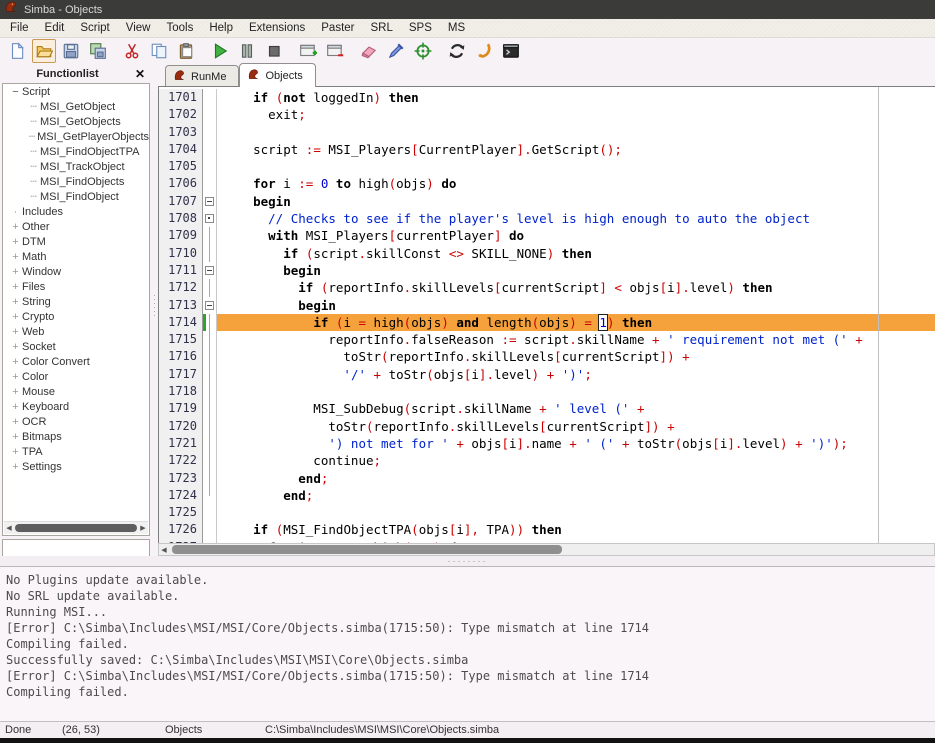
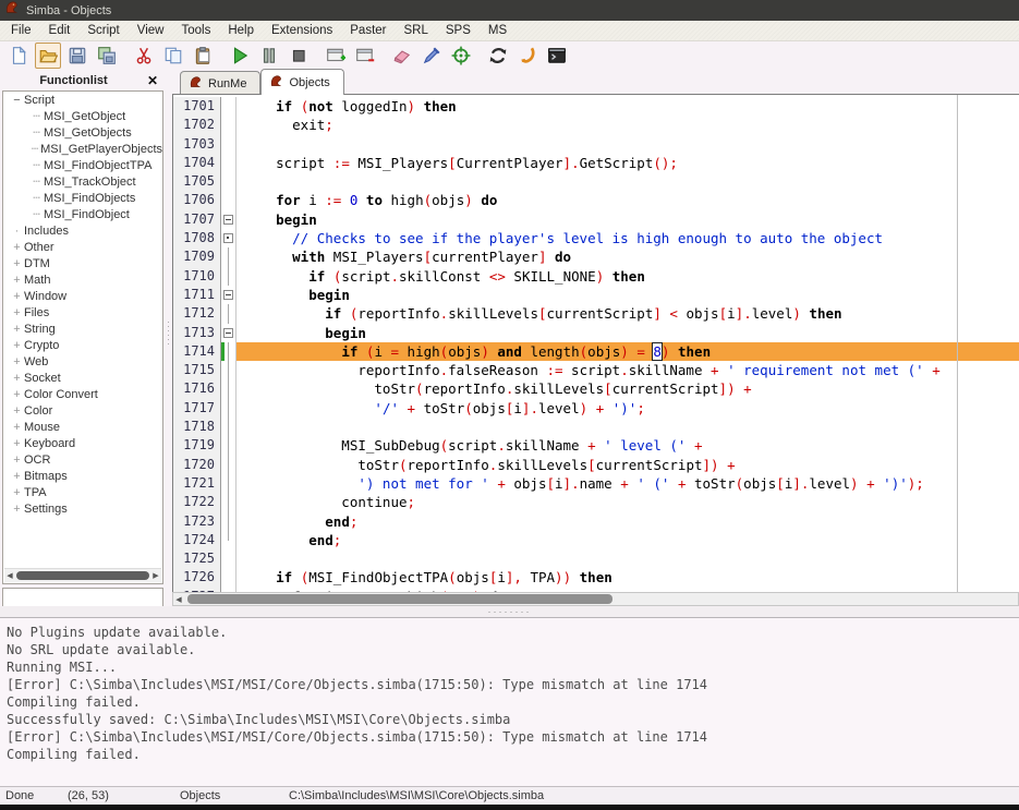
  Simba - Objects
  File
  Edit
  Script
  View
  Tools
  Help
  Extensions
  Paster
  SRL
  SPS
  MS
  Functionlist
  ✕
  −
  Script
  ┄
  MSI_GetObject
  ┄
  MSI_GetObjects
  ┄
  MSI_GetPlayerObjects
  ┄
  MSI_FindObjectTPA
  ┄
  MSI_TrackObject
  ┄
  MSI_FindObjects
  ┄
  MSI_FindObject
  ·
  Includes
  +
  Other
  +
  DTM
  +
  Math
  +
  Window
  +
  Files
  +
  String
  +
  Crypto
  +
  Web
  +
  Socket
  +
  Color Convert
  +
  Color
  +
  Mouse
  +
  Keyboard
  +
  OCR
  +
  Bitmaps
  +
  TPA
  +
  Settings
  ·
  ·
  ·
  ·
  ·
  ·
  RunMe
  Objects
  1701
  if (not loggedIn) then
  1702
  exit;
  1703
  1704
  script := MSI_Players[CurrentPlayer].GetScript();
  1705
  1706
  for i := 0 to high(objs) do
  1707
  begin
  1708
  // Checks to see if the player's level is high enough to auto the object
  1709
  with MSI_Players[currentPlayer] do
  1710
  if (script.skillConst <> SKILL_NONE) then
  1711
  begin
  1712
  if (reportInfo.skillLevels[currentScript] < objs[i].level) then
  1713
  begin
  1714
- if (i = high(objs) and length(objs) = 1) then
+ if (i = high(objs) and length(objs) = 8) then
  1715
  reportInfo.falseReason := script.skillName + ' requirement not met (' +
  1716
  toStr(reportInfo.skillLevels[currentScript]) +
  1717
  '/' + toStr(objs[i].level) + ')';
  1718
  1719
  MSI_SubDebug(script.skillName + ' level (' +
  1720
  toStr(reportInfo.skillLevels[currentScript]) +
  1721
  ') not met for ' + objs[i].name + ' (' + toStr(objs[i].level) + ')');
  1722
  continue;
  1723
  end;
  1724
  end;
  1725
  1726
  if (MSI_FindObjectTPA(objs[i], TPA)) then
  ········
  No Plugins update available.
  No SRL update available.
  Running MSI...
  [Error] C:\Simba\Includes\MSI/MSI/Core/Objects.simba(1715:50): Type mismatch at line 1714
  Compiling failed.
  Successfully saved: C:\Simba\Includes\MSI\MSI\Core\Objects.simba
  [Error] C:\Simba\Includes\MSI/MSI/Core/Objects.simba(1715:50): Type mismatch at line 1714
  Compiling failed.
  Done
  (26, 53)
  Objects
  C:\Simba\Includes\MSI\MSI\Core\Objects.simba
